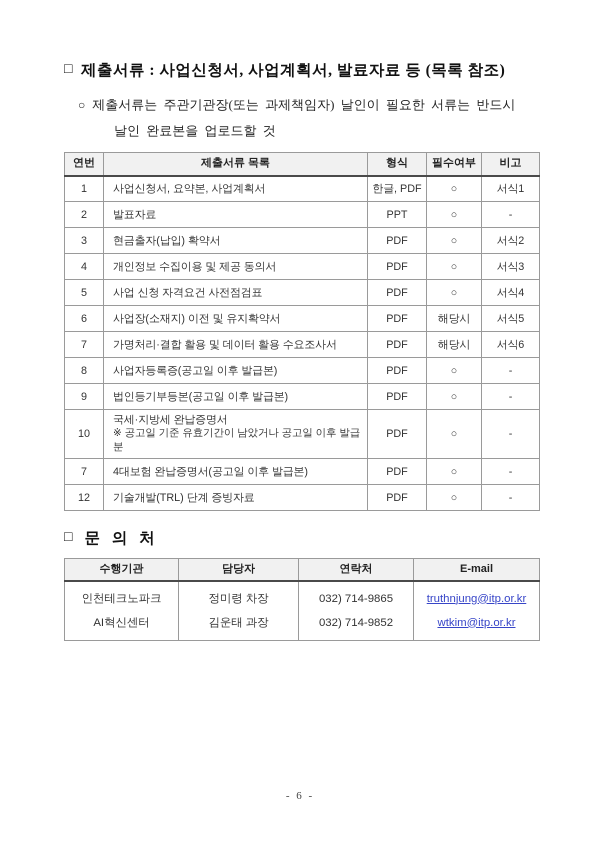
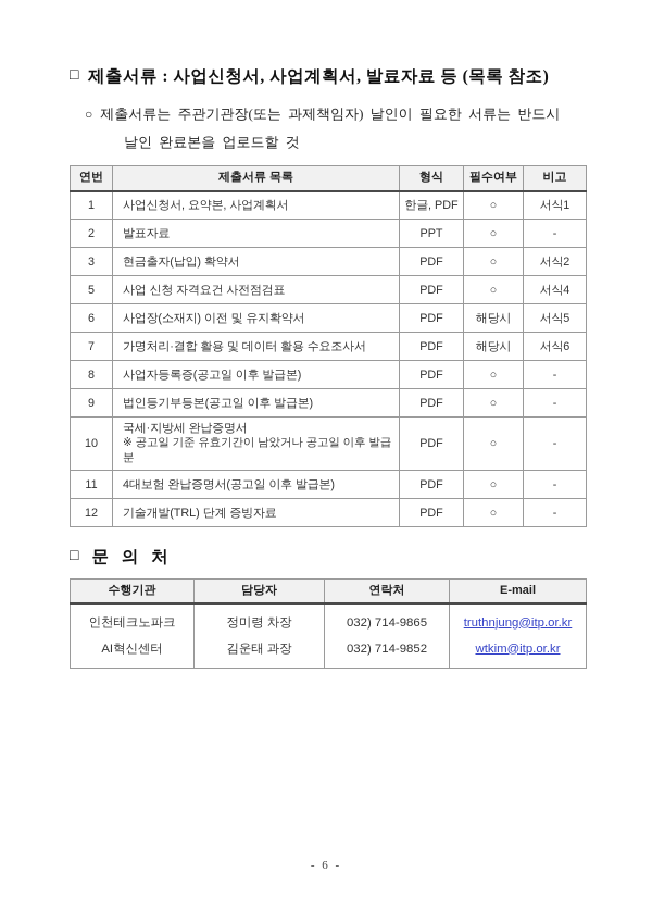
  □
  제출서류 : 사업신청서, 사업계획서, 발료자료 등 (목록 참조)
  ○ 제출서류는 주관기관장(또는 과제책임자) 날인이 필요한 서류는 반드시
  날인 완료본을 업로드할 것
  연번	제출서류 목록	형식	필수여부	비고
  1	사업신청서, 요약본, 사업계획서	한글, PDF	○	서식1
  2	발표자료	PPT	○	-
  3	현금출자(납입) 확약서	PDF	○	서식2
- 4	개인정보 수집이용 및 제공 동의서	PDF	○	서식3
  5	사업 신청 자격요건 사전점검표	PDF	○	서식4
  6	사업장(소재지) 이전 및 유지확약서	PDF	해당시	서식5
  7	가명처리·결합 활용 및 데이터 활용 수요조사서	PDF	해당시	서식6
  8	사업자등록증(공고일 이후 발급본)	PDF	○	-
  9	법인등기부등본(공고일 이후 발급본)	PDF	○	-
  10	국세·지방세 완납증명서 ※ 공고일 기준 유효기간이 남았거나 공고일 이후 발급분	PDF	○	-
- 7	4대보험 완납증명서(공고일 이후 발급본)	PDF	○	-
+ 11	4대보험 완납증명서(공고일 이후 발급본)	PDF	○	-
  12	기술개발(TRL) 단계 증빙자료	PDF	○	-
  □
  문 의 처
  수행기관	담당자	연락처	E-mail
  인천테크노파크 AI혁신센터	정미령 차장 김운태 과장	032) 714-9865 032) 714-9852	truthnjung@itp.or.kr wtkim@itp.or.kr
  - 6 -
